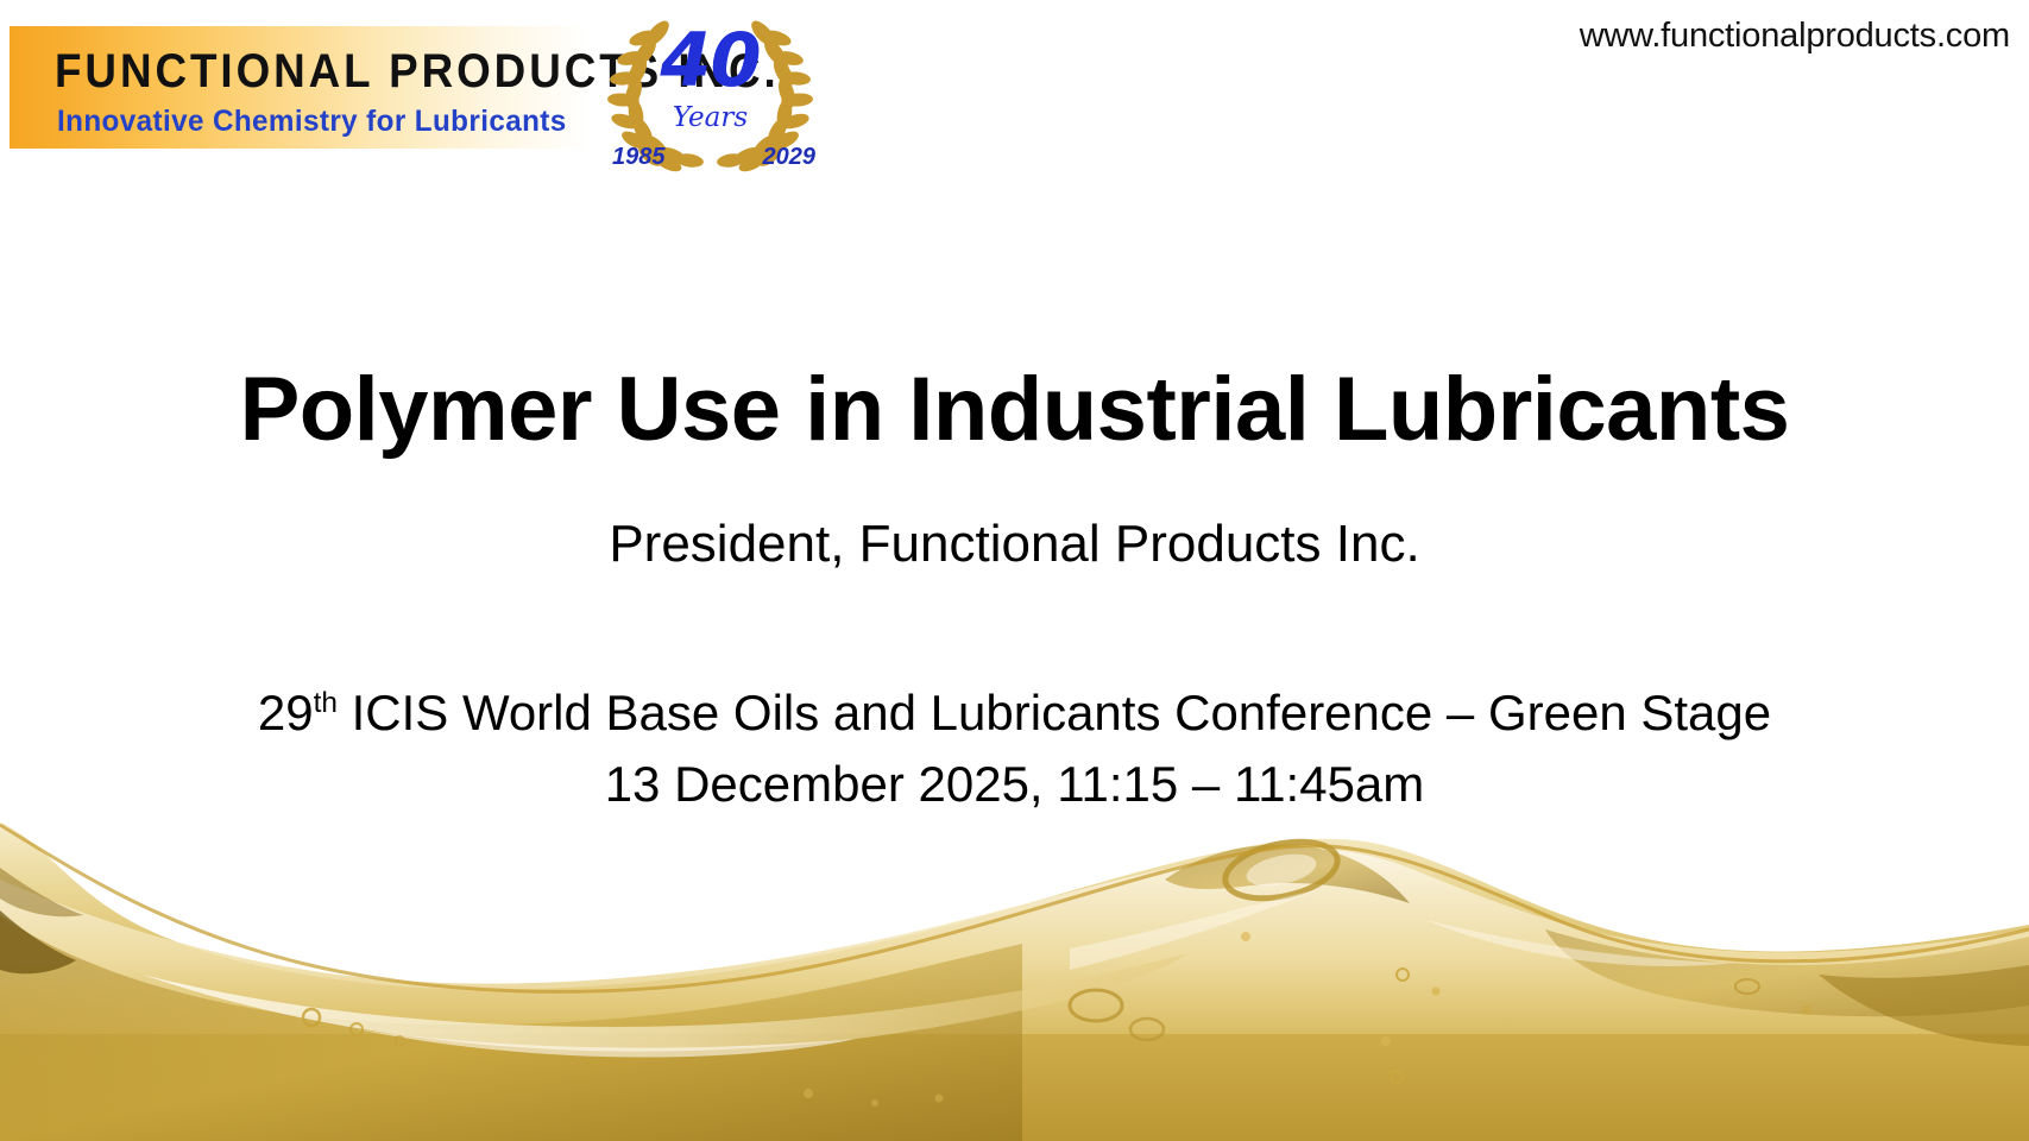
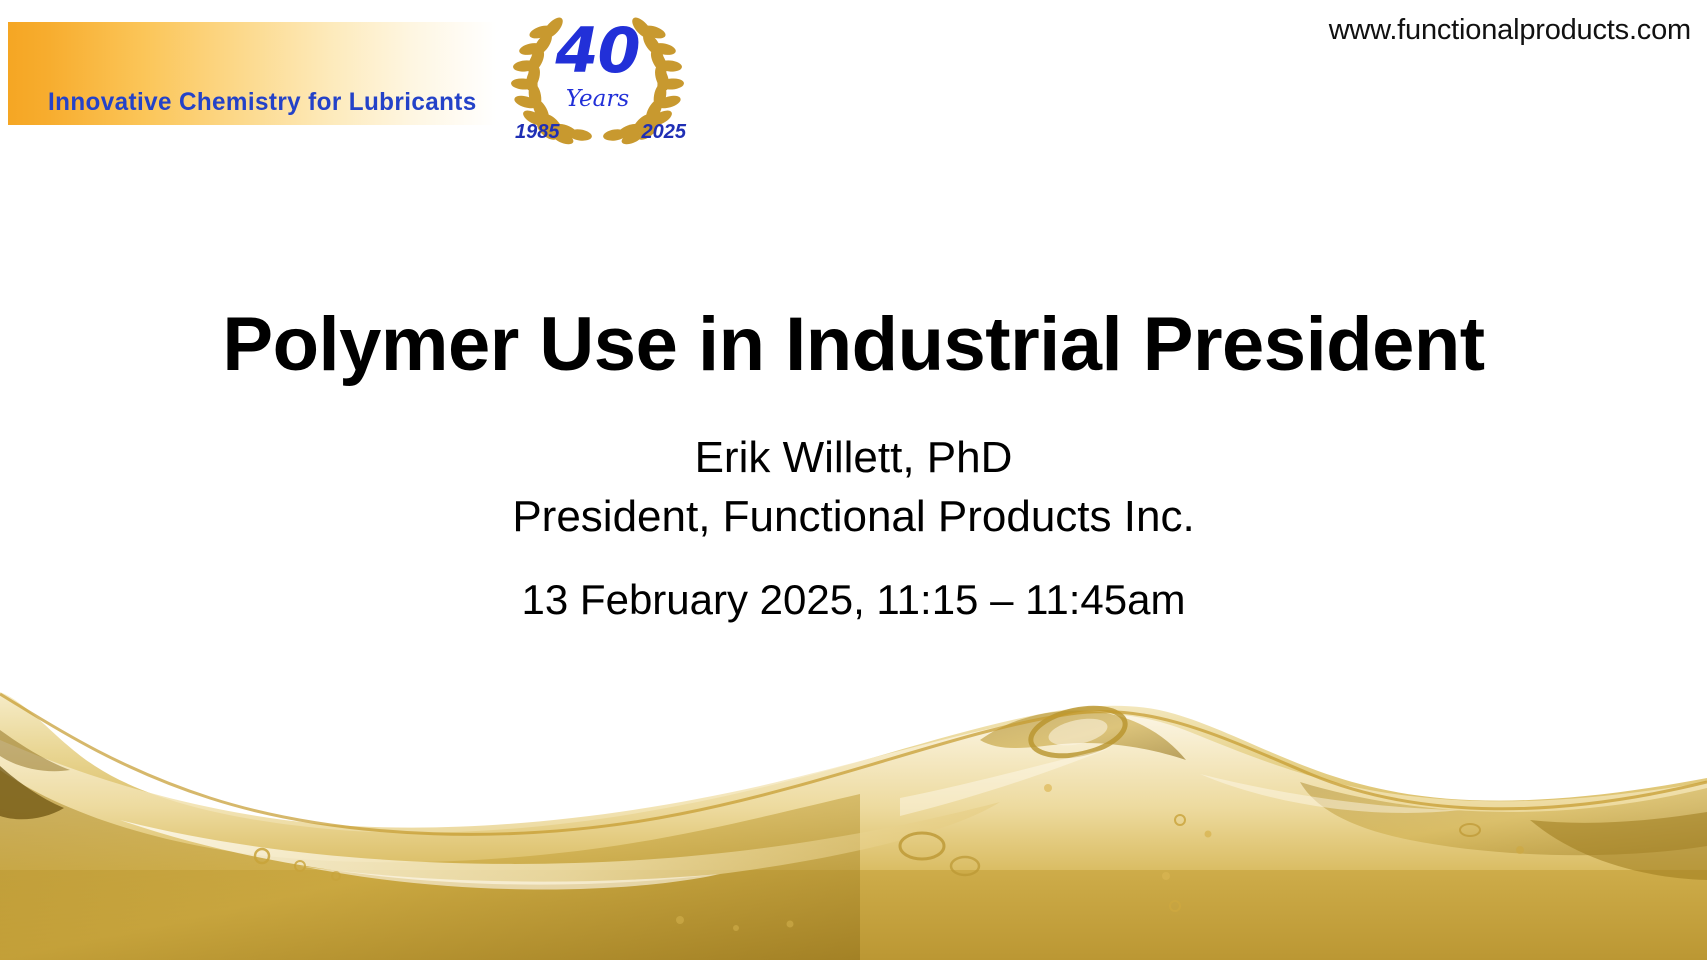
- FUNCTIONAL PRODUCTS INC.
  Innovative Chemistry for Lubricants
  40
  Years
  1985
- 2029
+ 2025
  www.functionalproducts.com
- Polymer Use in Industrial Lubricants
+ Polymer Use in Industrial President
+ Erik Willett, PhD
  President, Functional Products Inc.
- 29th ICIS World Base Oils and Lubricants Conference – Green Stage
- 13 December 2025, 11:15 – 11:45am
+ 13 February 2025, 11:15 – 11:45am
